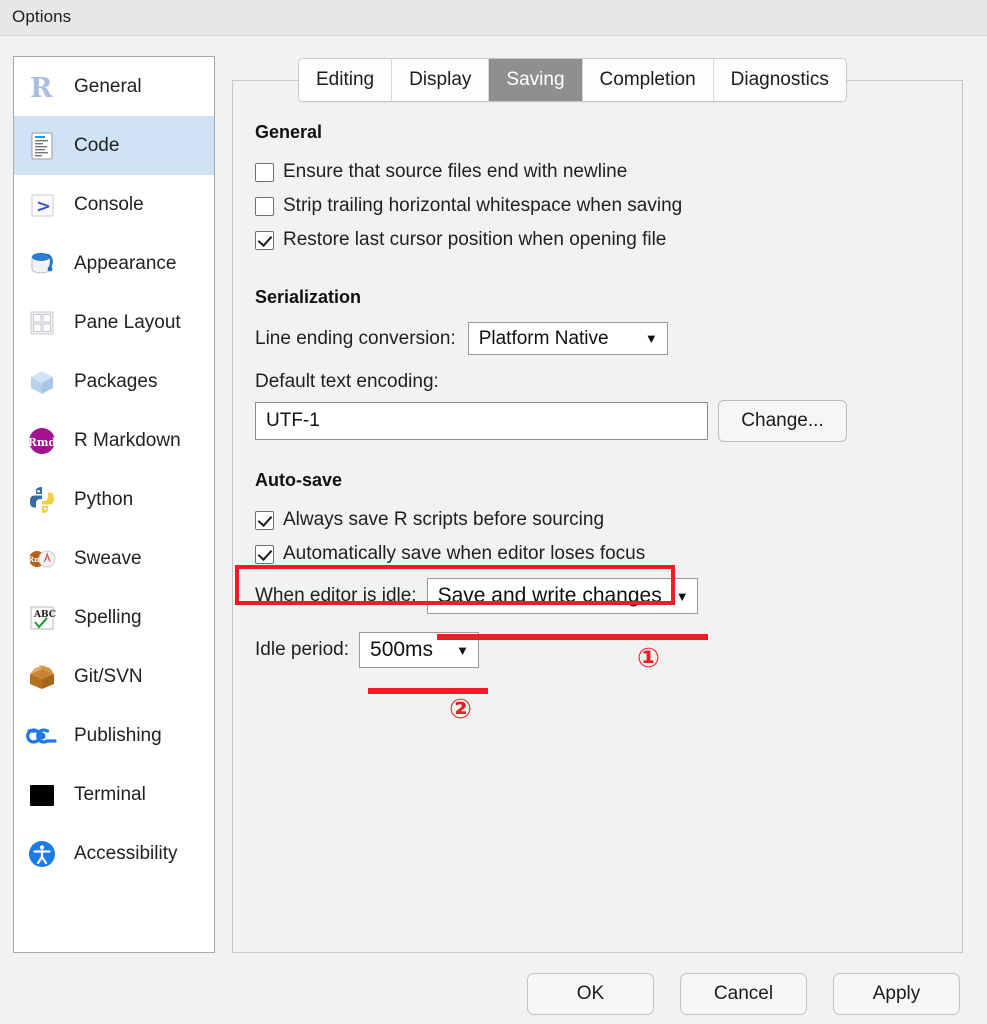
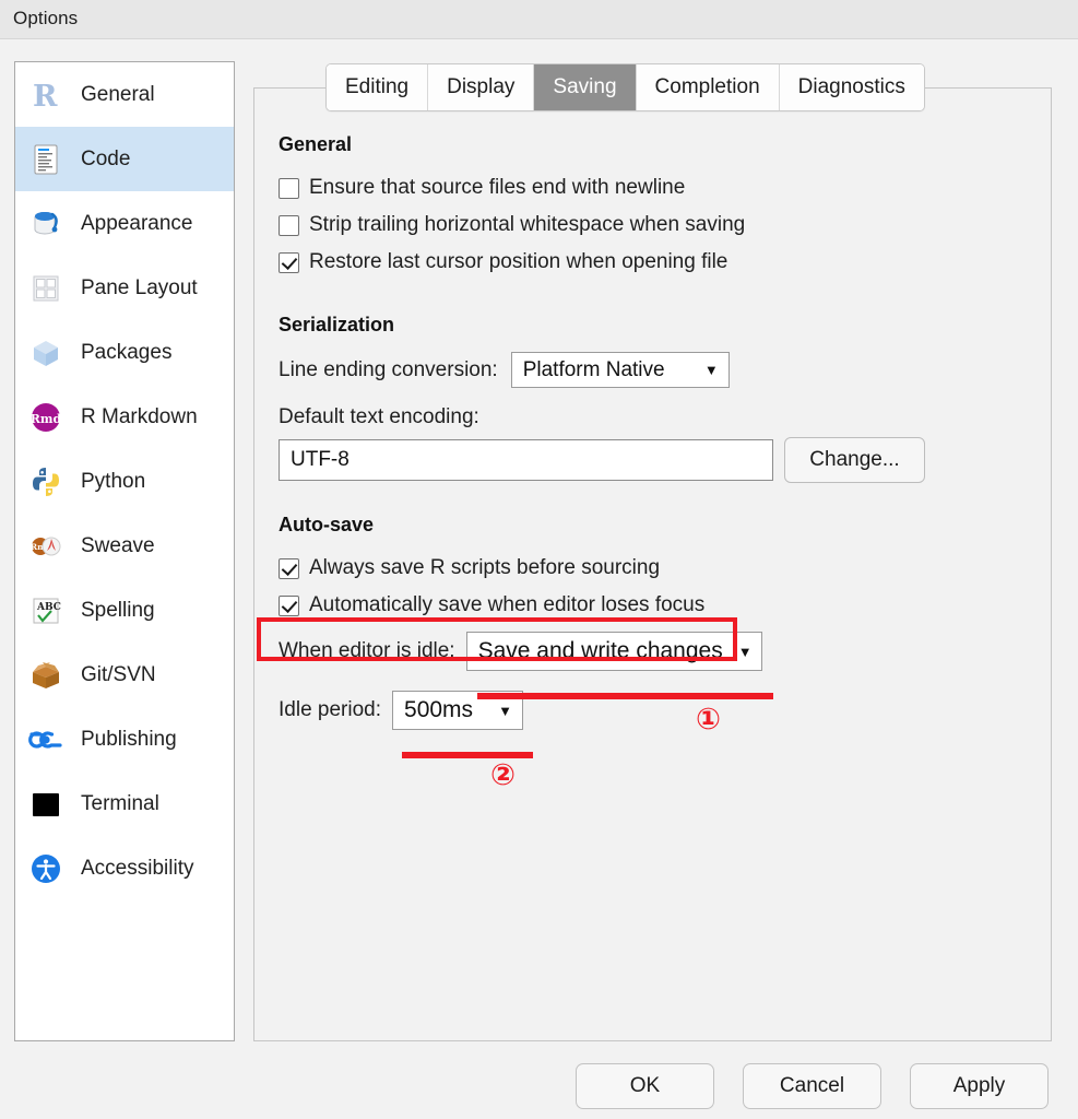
  Options
  R
  General
  Code
- >
- Console
  Appearance
  Pane Layout
  Packages
  Rmd
  R Markdown
  Python
  Sweave
  ABC
  Spelling
  Git/SVN
  Publishing
  Terminal
  Accessibility
  Editing
  Display
  Saving
  Completion
  Diagnostics
  General
  Ensure that source files end with newline
  Strip trailing horizontal whitespace when saving
  Restore last cursor position when opening file
  Serialization
  Line ending conversion:
  Platform Native
  ▼
  Default text encoding:
- UTF-1
+ UTF-8
  Change...
  Auto-save
  Always save R scripts before sourcing
  Automatically save when editor loses focus
  When editor is idle:
  Save and write changes
  ▼
  Idle period:
  500ms
  ▼
  ①
  ②
  OK
  Cancel
  Apply
